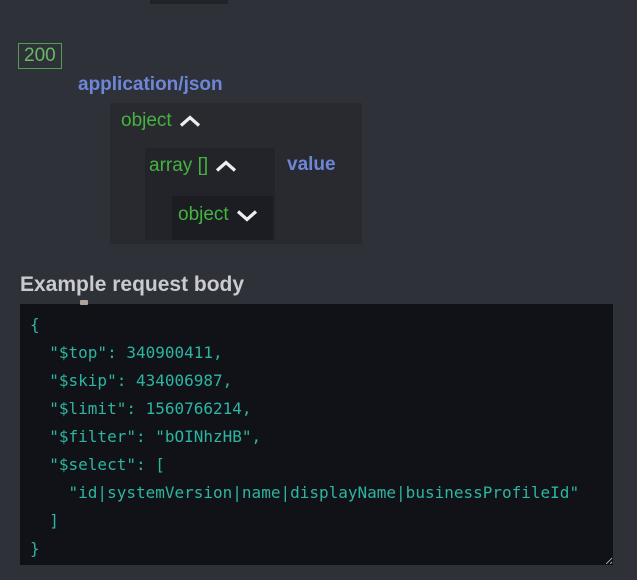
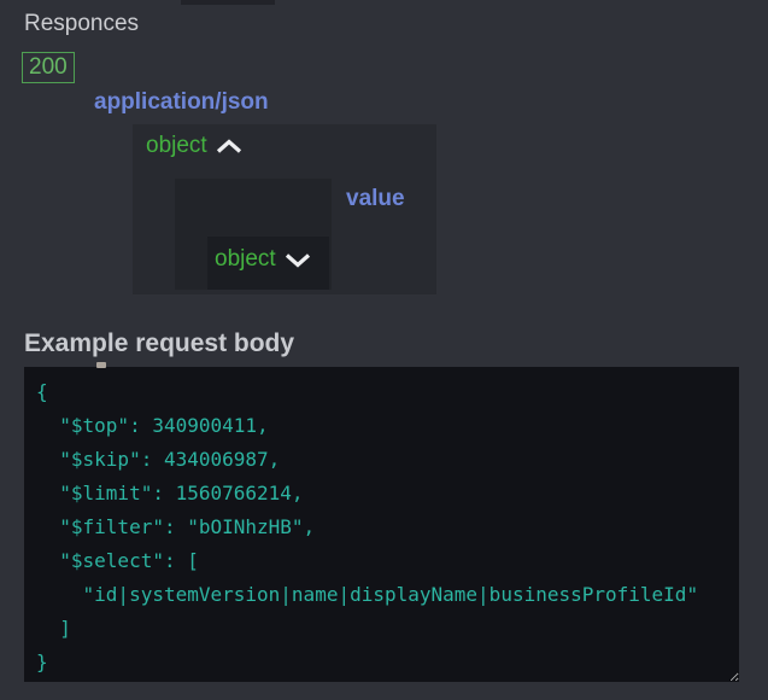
+ Responces
  200
  application/json
  object
- array []
  object
  value
  Example request body
  {
  "$top": 340900411,
  "$skip": 434006987,
  "$limit": 1560766214,
  "$filter": "bOINhzHB",
  "$select": [
  "id|systemVersion|name|displayName|businessProfileId"
  ]
  }
